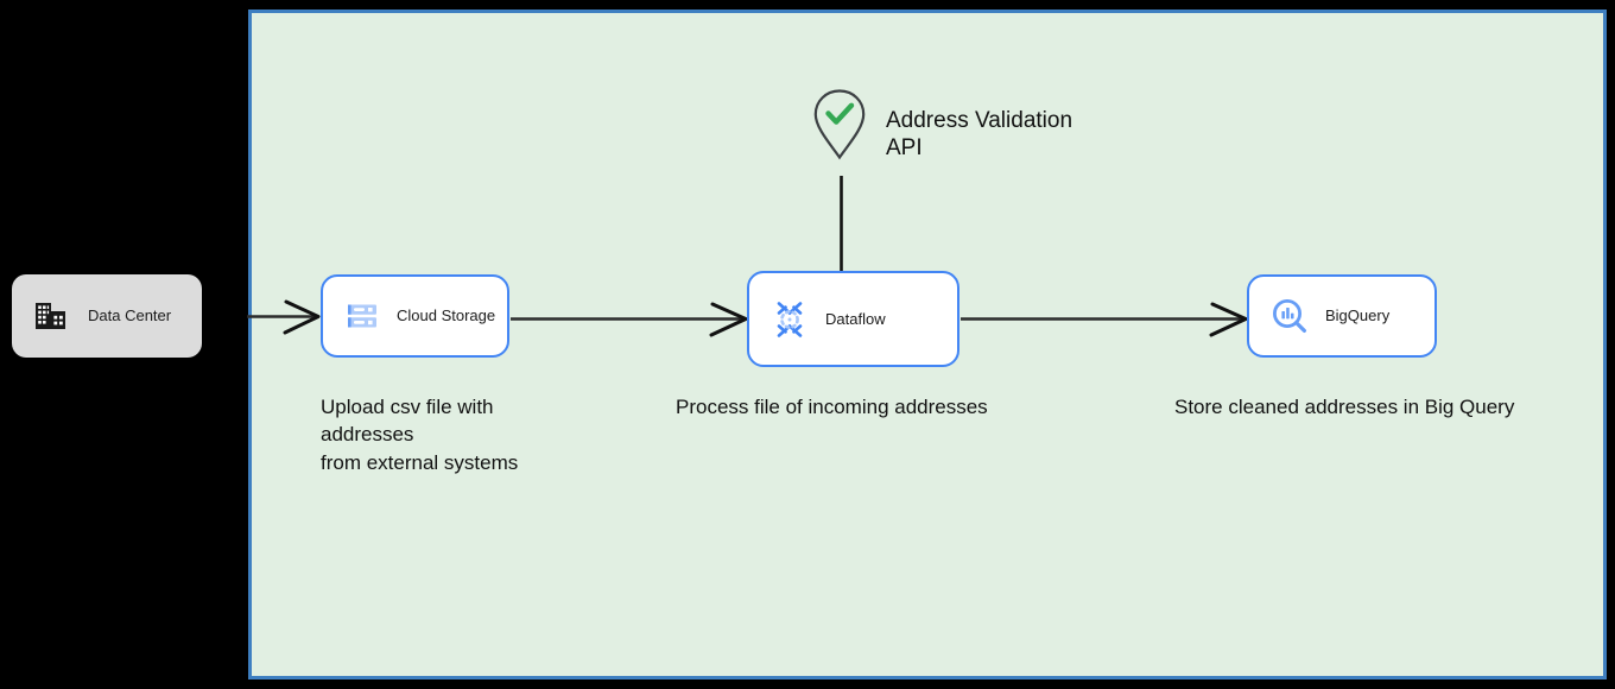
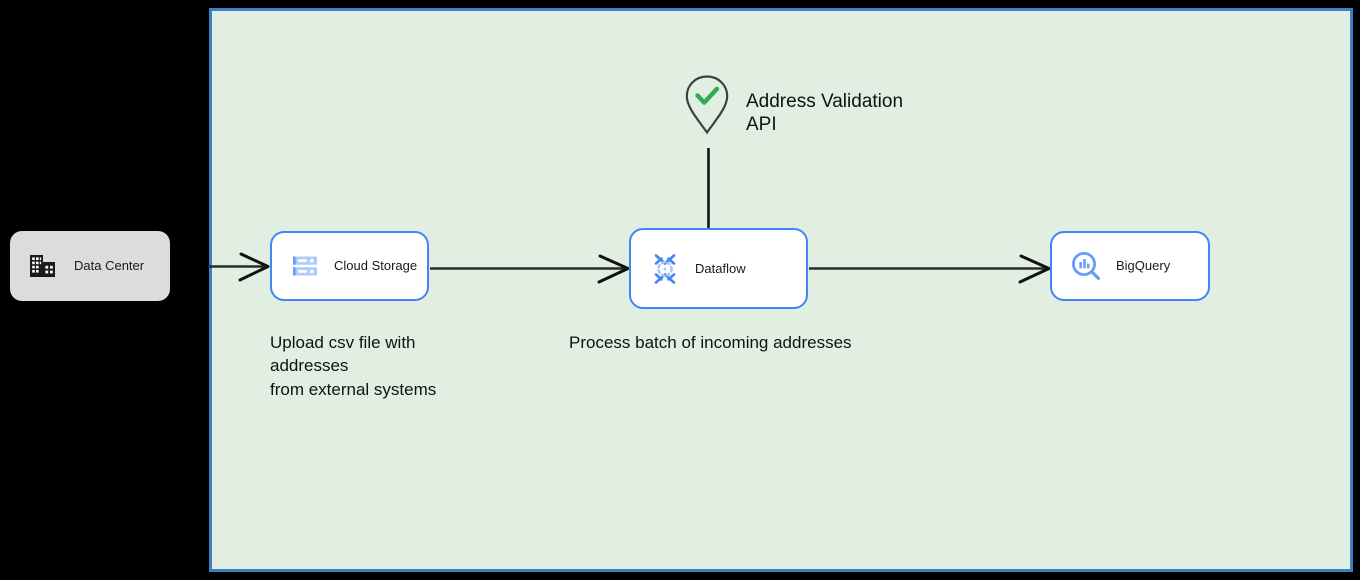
  Data Center
  Cloud Storage
  Dataflow
  BigQuery
  Address Validation
  API
  Upload csv file with addresses
  from external systems
- Process file of incoming addresses
+ Process batch of incoming addresses
- Store cleaned addresses in Big Query
